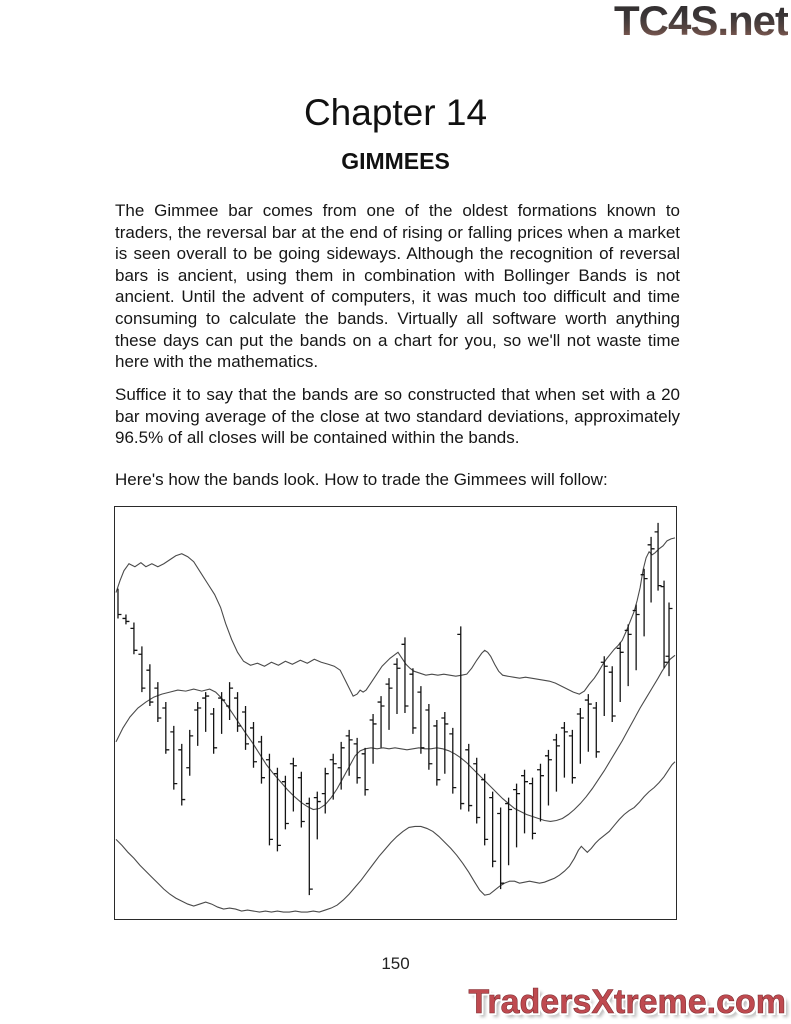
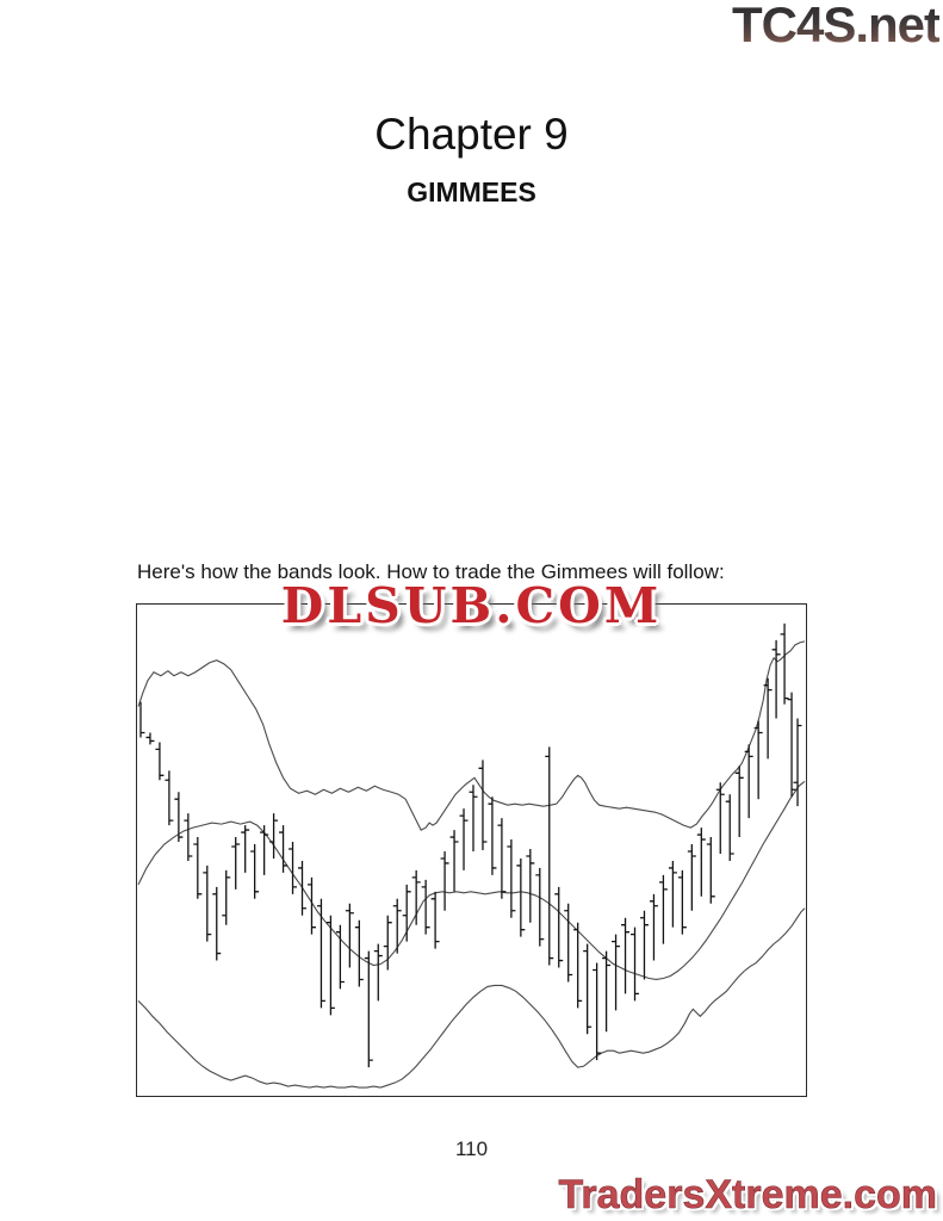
  TC4S.net
- Chapter 14
+ Chapter 9
  GIMMEES
- The Gimmee bar comes from one of the oldest formations known to traders, the reversal bar at the end of rising or falling prices when a market is seen overall to be going sideways. Although the recognition of reversal bars is ancient, using them in combination with Bollinger Bands is not ancient. Until the advent of computers, it was much too difficult and time consuming to calculate the bands. Virtually all software worth anything these days can put the bands on a chart for you, so we'll not waste time here with the mathematics.
- Suffice it to say that the bands are so constructed that when set with a 20 bar moving average of the close at two standard deviations, approximately 96.5% of all closes will be contained within the bands.
  Here's how the bands look. How to trade the Gimmees will follow:
+ DLSUB.COM
- 150
+ 110
  TradersXtreme.com
